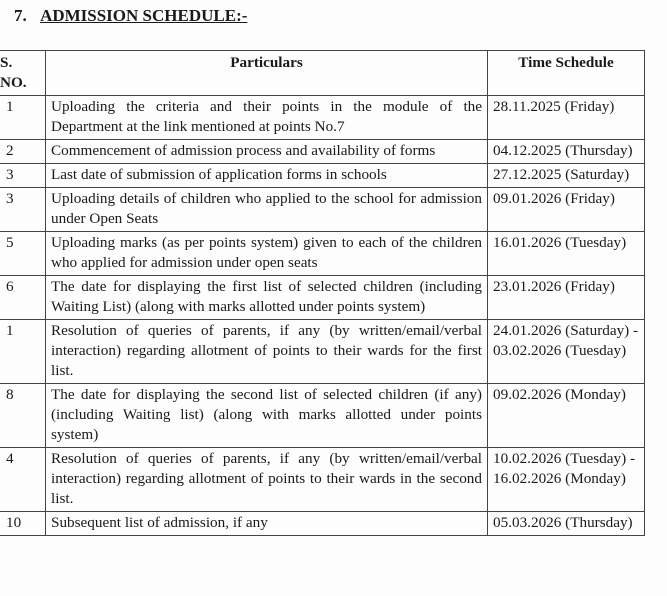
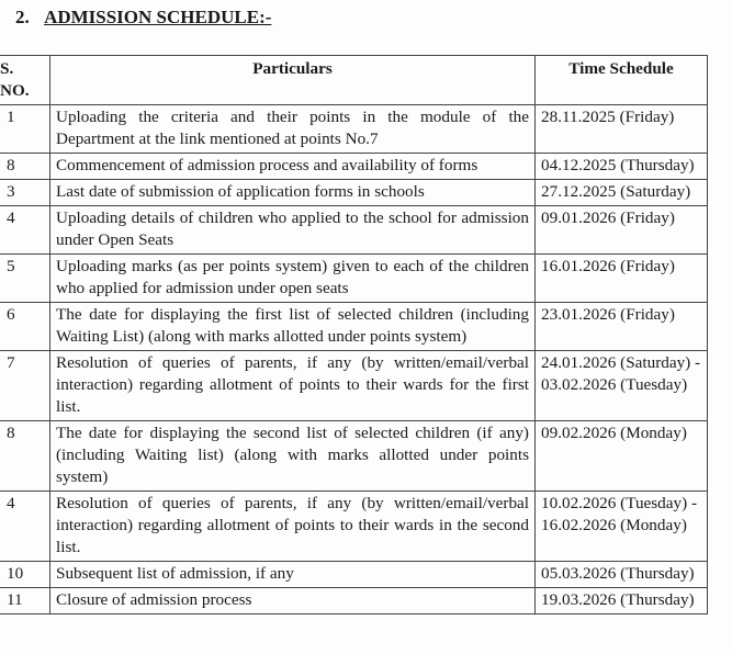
- 7. ADMISSION SCHEDULE:-
+ 2. ADMISSION SCHEDULE:-
  S. NO.	Particulars	Time Schedule
  1	Uploading the criteria and their points in the module of the Department at the link mentioned at points No.7	28.11.2025 (Friday)
- 2	Commencement of admission process and availability of forms	04.12.2025 (Thursday)
+ 8	Commencement of admission process and availability of forms	04.12.2025 (Thursday)
  3	Last date of submission of application forms in schools	27.12.2025 (Saturday)
- 3	Uploading details of children who applied to the school for admission under Open Seats	09.01.2026 (Friday)
+ 4	Uploading details of children who applied to the school for admission under Open Seats	09.01.2026 (Friday)
- 5	Uploading marks (as per points system) given to each of the children who applied for admission under open seats	16.01.2026 (Tuesday)
+ 5	Uploading marks (as per points system) given to each of the children who applied for admission under open seats	16.01.2026 (Friday)
  6	The date for displaying the first list of selected children (including Waiting List) (along with marks allotted under points system)	23.01.2026 (Friday)
- 1	Resolution of queries of parents, if any (by written/email/verbal interaction) regarding allotment of points to their wards for the first list.	24.01.2026 (Saturday) - 03.02.2026 (Tuesday)
+ 7	Resolution of queries of parents, if any (by written/email/verbal interaction) regarding allotment of points to their wards for the first list.	24.01.2026 (Saturday) - 03.02.2026 (Tuesday)
  8	The date for displaying the second list of selected children (if any) (including Waiting list) (along with marks allotted under points system)	09.02.2026 (Monday)
  4	Resolution of queries of parents, if any (by written/email/verbal interaction) regarding allotment of points to their wards in the second list.	10.02.2026 (Tuesday) - 16.02.2026 (Monday)
  10	Subsequent list of admission, if any	05.03.2026 (Thursday)
+ 11	Closure of admission process	19.03.2026 (Thursday)
